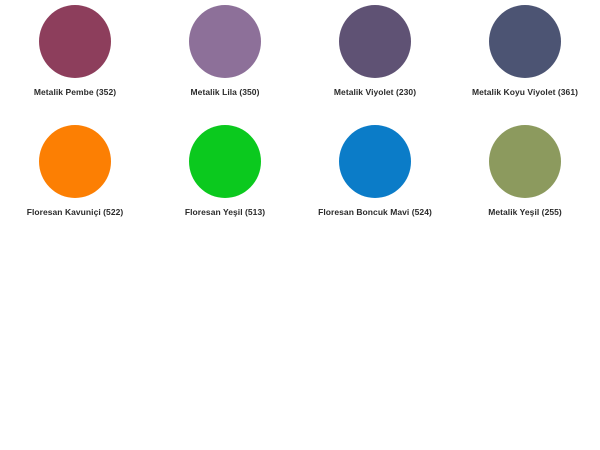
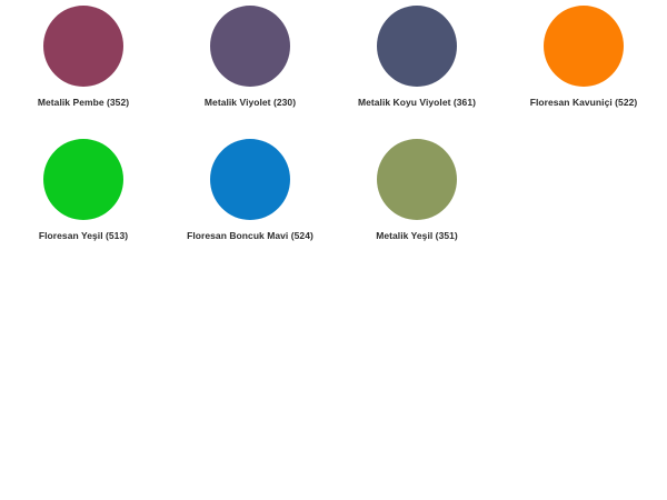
  Metalik Pembe (352)
- Metalik Lila (350)
  Metalik Viyolet (230)
  Metalik Koyu Viyolet (361)
  Floresan Kavuniçi (522)
  Floresan Yeşil (513)
  Floresan Boncuk Mavi (524)
- Metalik Yeşil (255)
+ Metalik Yeşil (351)
